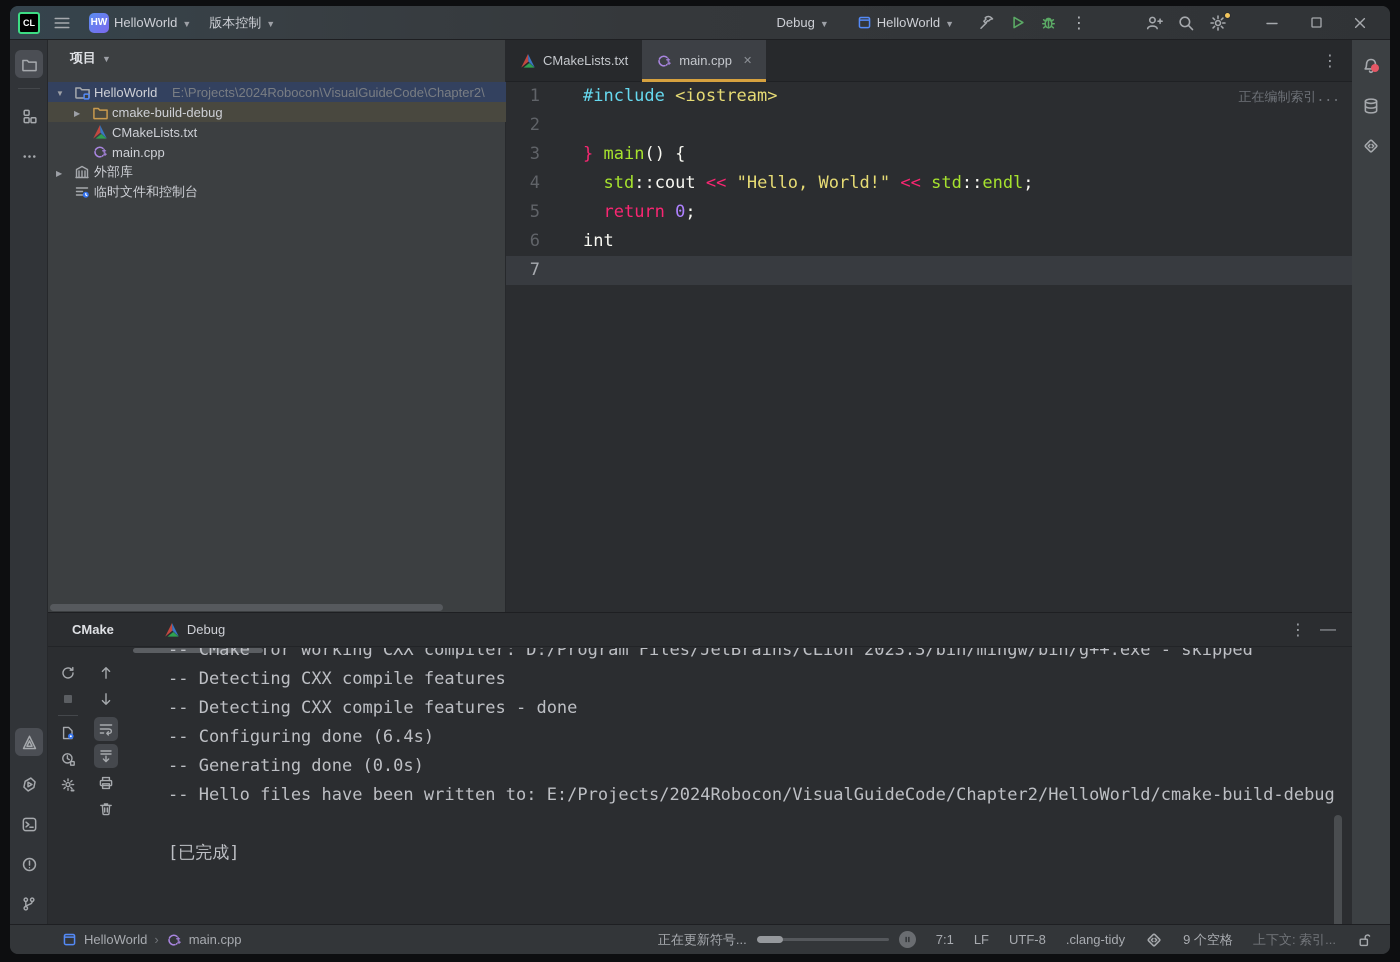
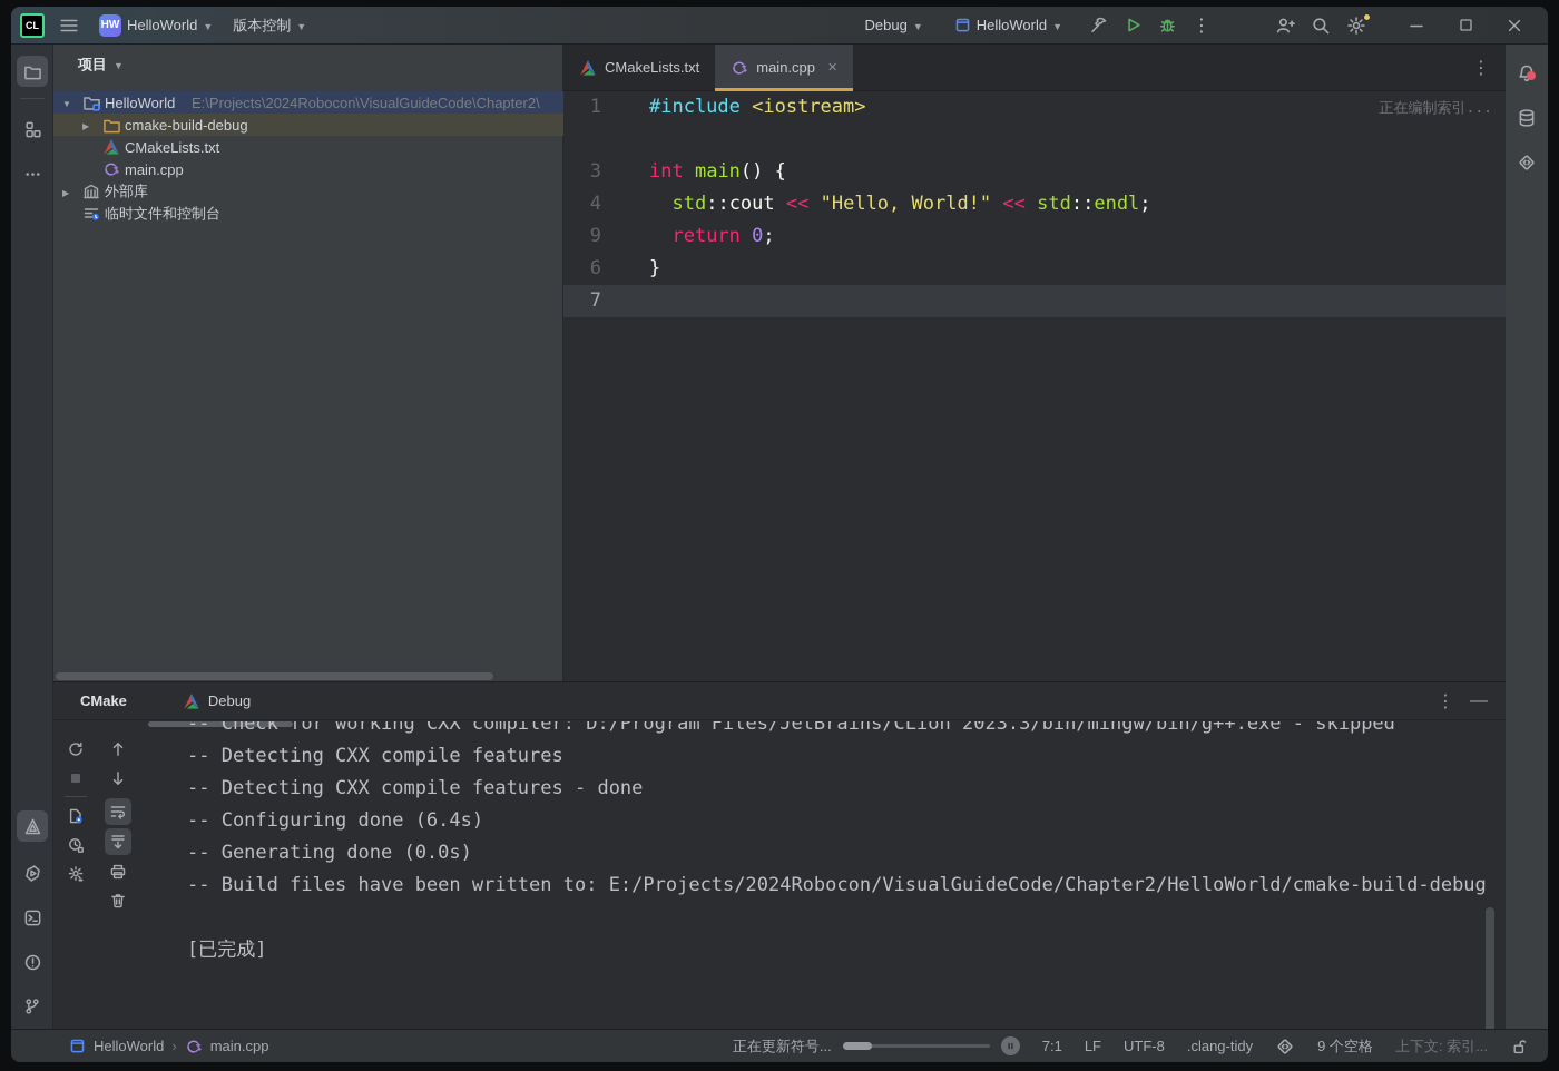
  CL
  HW
  HelloWorld
  ▼
  版本控制
  ▼
  Debug
  ▼
  HelloWorld
  ▼
  ⋮
  项目
  ▼
  ▼
  HelloWorld
  E:\Projects\2024Robocon\VisualGuideCode\Chapter2\
  ▶
  cmake-build-debug
  CMakeLists.txt
  main.cpp
  ▶
  外部库
  临时文件和控制台
  CMakeLists.txt
  main.cpp
  ✕
  ⋮
  正在编制索引...
  1
  #include <iostream>
- 2
  3
- } main() {
+ int main() {
  4
  std::cout << "Hello, World!" << std::endl;
- 5
+ 9
  return 0;
  6
- int
+ }
  7
  CMake
  Debug
  ⋮
  —
- -- CMake for working CXX compiler: D:/Program Files/JetBrains/CLion 2023.3/bin/mingw/bin/g++.exe - skipped
+ -- Check for working CXX compiler: D:/Program Files/JetBrains/CLion 2023.3/bin/mingw/bin/g++.exe - skipped
  -- Detecting CXX compile features
  -- Detecting CXX compile features - done
  -- Configuring done (6.4s)
  -- Generating done (0.0s)
- -- Hello files have been written to: E:/Projects/2024Robocon/VisualGuideCode/Chapter2/HelloWorld/cmake-build-debug
+ -- Build files have been written to: E:/Projects/2024Robocon/VisualGuideCode/Chapter2/HelloWorld/cmake-build-debug
  [已完成]
  HelloWorld
  ›
  main.cpp
  正在更新符号...
  7:1
  LF
  UTF-8
  .clang-tidy
  9 个空格
  上下文: 索引...
